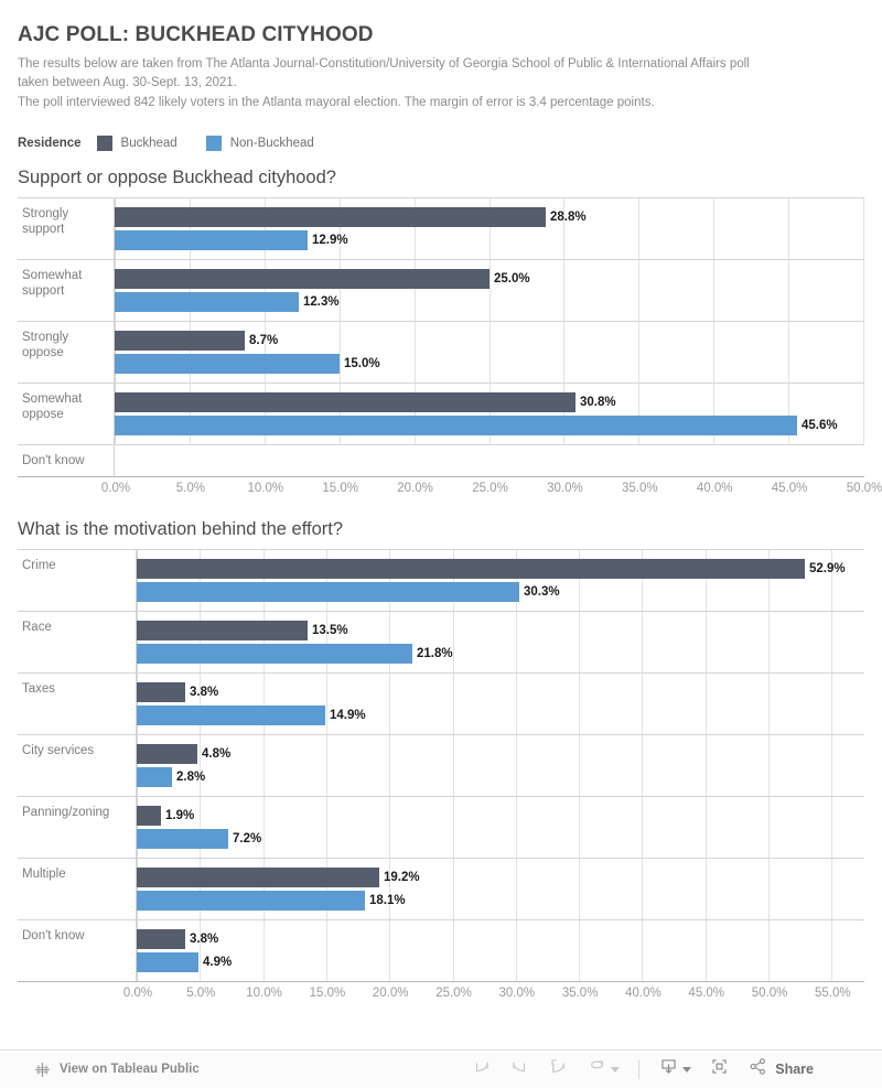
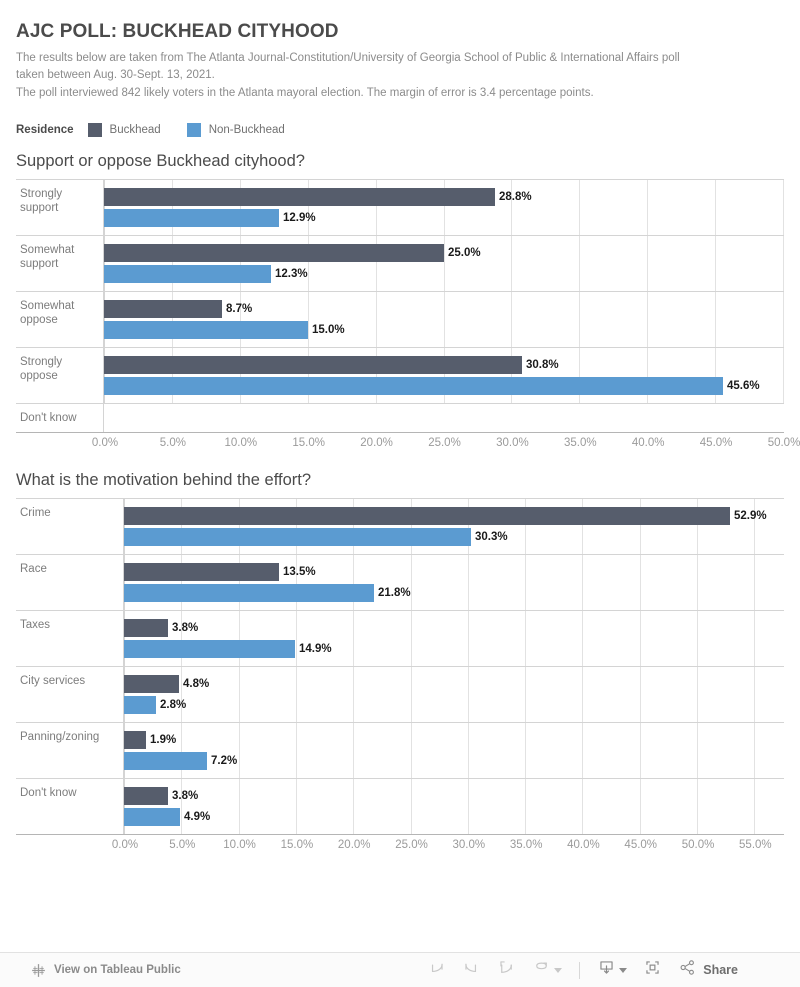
  AJC POLL: BUCKHEAD CITYHOOD
  The results below are taken from The Atlanta Journal-Constitution/University of Georgia School of Public & International Affairs poll
  taken between Aug. 30-Sept. 13, 2021.
  The poll interviewed 842 likely voters in the Atlanta mayoral election. The margin of error is 3.4 percentage points.
  Residence
  Buckhead
  Non-Buckhead
  Support or oppose Buckhead cityhood?
  Strongly support
  28.8%
  12.9%
  Somewhat support
  25.0%
  12.3%
- Strongly oppose
+ Somewhat oppose
  8.7%
  15.0%
- Somewhat oppose
+ Strongly oppose
  30.8%
  45.6%
  Don't know
  0.0%
  5.0%
  10.0%
  15.0%
  20.0%
  25.0%
  30.0%
  35.0%
  40.0%
  45.0%
  50.0%
  What is the motivation behind the effort?
  Crime
  52.9%
  30.3%
  Race
  13.5%
  21.8%
  Taxes
  3.8%
  14.9%
  City services
  4.8%
  2.8%
  Panning/zoning
  1.9%
  7.2%
- Multiple
- 19.2%
- 18.1%
  Don't know
  3.8%
  4.9%
  0.0%
  5.0%
  10.0%
  15.0%
  20.0%
  25.0%
  30.0%
  35.0%
  40.0%
  45.0%
  50.0%
  55.0%
  View on Tableau Public
  Share
